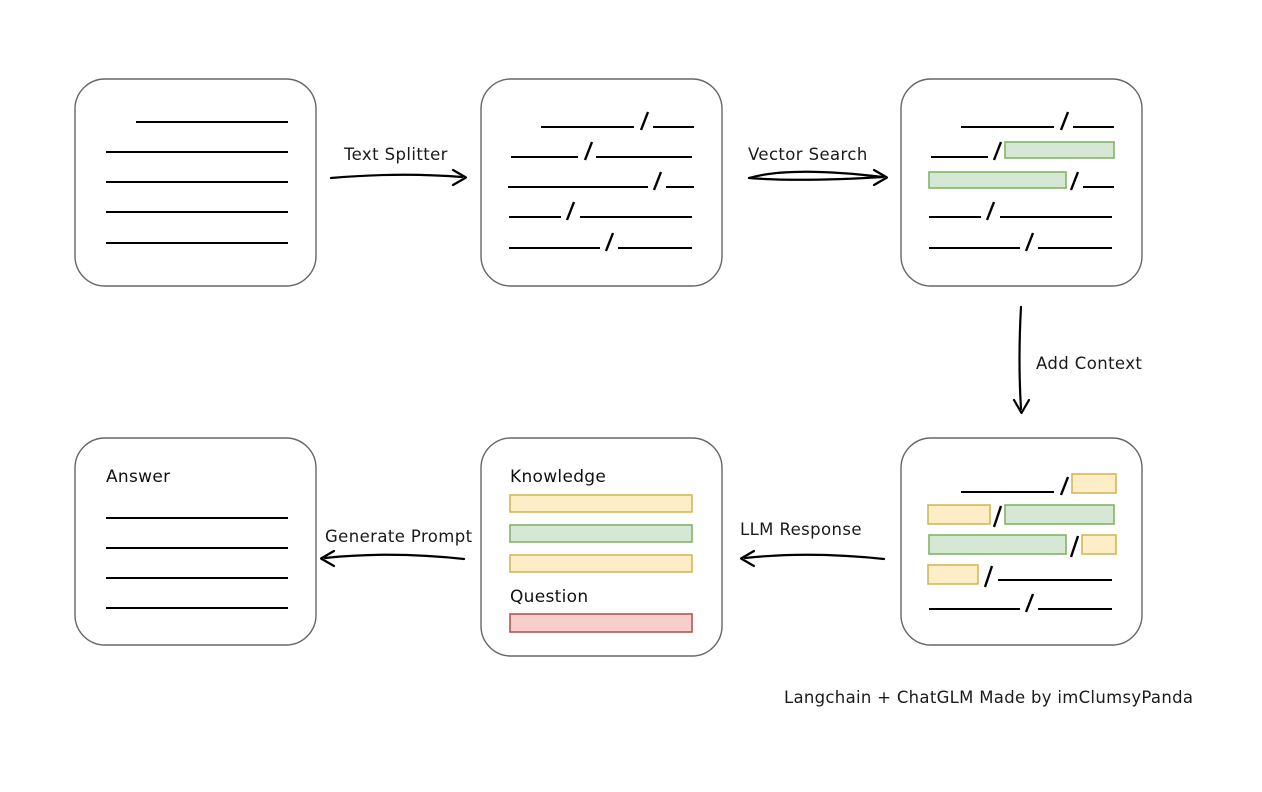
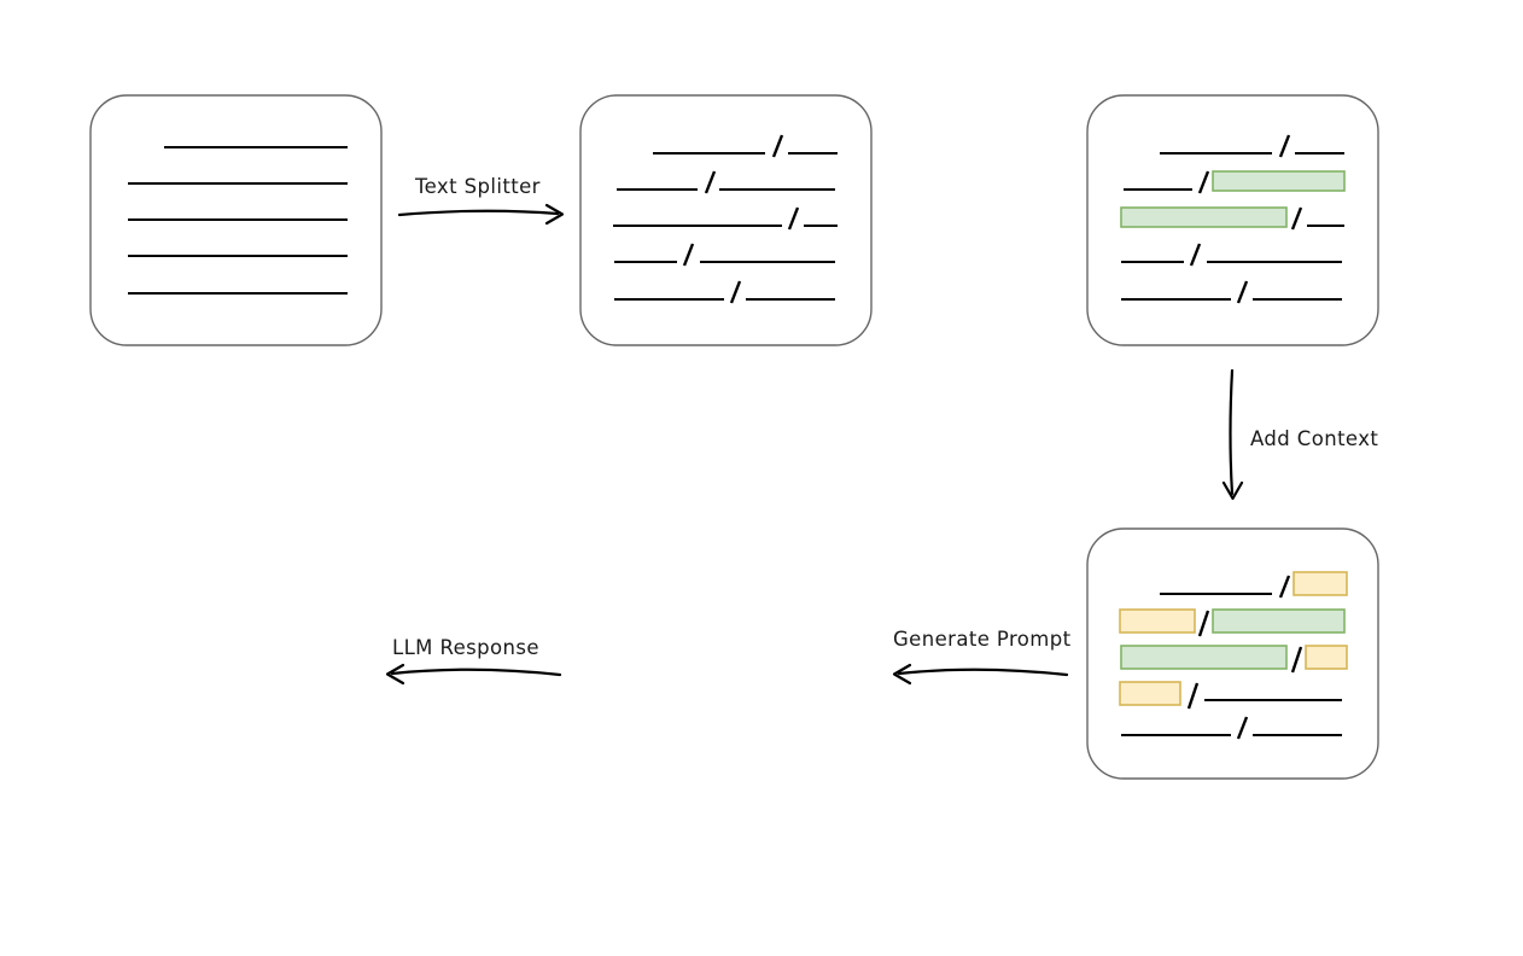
  Text Splitter
- Vector Search
  Add Context
- LLM Response
+ Generate Prompt
- Knowledge
- Question
- Generate Prompt
+ LLM Response
- Answer
- Langchain + ChatGLM Made by imClumsyPanda
